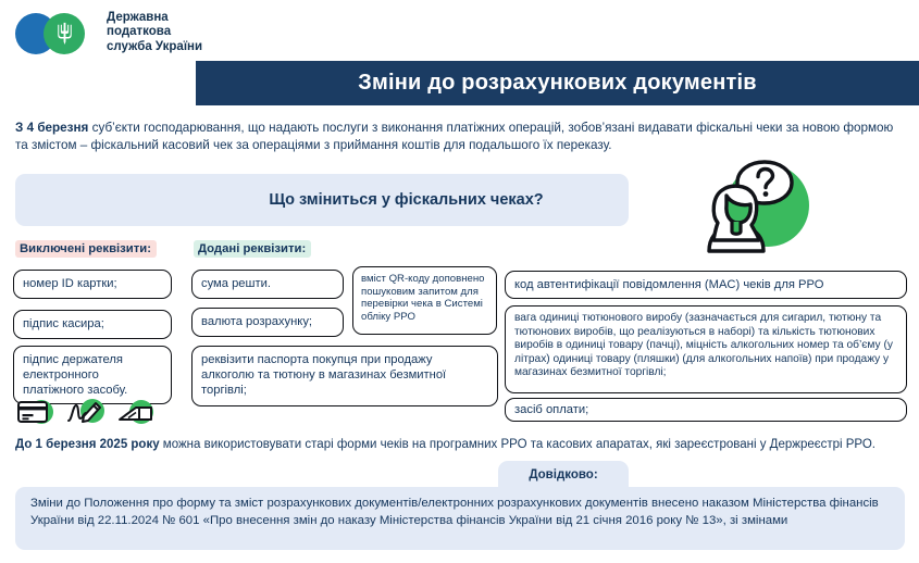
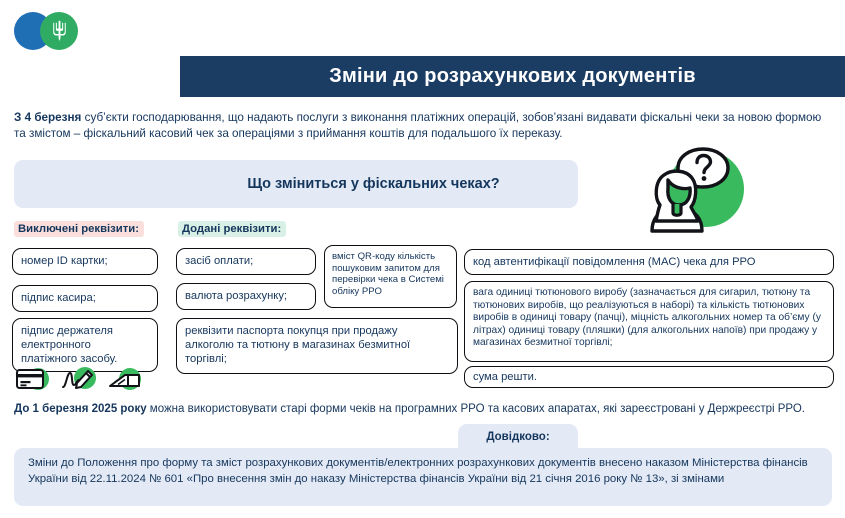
- Державна
- податкова
- служба України
  Зміни до розрахункових документів
  З 4 березня суб’єкти господарювання, що надають послуги з виконання платіжних операцій, зобов’язані видавати фіскальні чеки за новою формою та змістом – фіскальний касовий чек за операціями з приймання коштів для подальшого їх переказу.
  Що зміниться у фіскальних чеках?
  Виключені реквізити:
  Додані реквізити:
  номер ID картки;
  підпис касира;
  підпис держателя електронного платіжного засобу.
- сума решти.
+ засіб оплати;
  валюта розрахунку;
- вміст QR-коду доповнено пошуковим запитом для перевірки чека в Системі обліку РРО
+ вміст QR-коду кількість пошуковим запитом для перевірки чека в Системі обліку РРО
  реквізити паспорта покупця при продажу алкоголю та тютюну в магазинах безмитної торгівлі;
- код автентифікації повідомлення (MAC) чеків для РРО
+ код автентифікації повідомлення (MAC) чека для РРО
  вага одиниці тютюнового виробу (зазначається для сигарил, тютюну та тютюнових виробів, що реалізуються в наборі) та кількість тютюнових виробів в одиниці товару (пачці), міцність алкогольних номер та об’єму (у літрах) одиниці товару (пляшки) (для алкогольних напоїв) при продажу у магазинах безмитної торгівлі;
- засіб оплати;
+ сума решти.
  До 1 березня 2025 року можна використовувати старі форми чеків на програмних РРО та касових апаратах, які зареєстровані у Держреєстрі РРО.
  Довідково:
  Зміни до Положення про форму та зміст розрахункових документів/електронних розрахункових документів внесено наказом Міністерства фінансів України від 22.11.2024 № 601 «Про внесення змін до наказу Міністерства фінансів України від 21 січня 2016 року № 13», зі змінами
